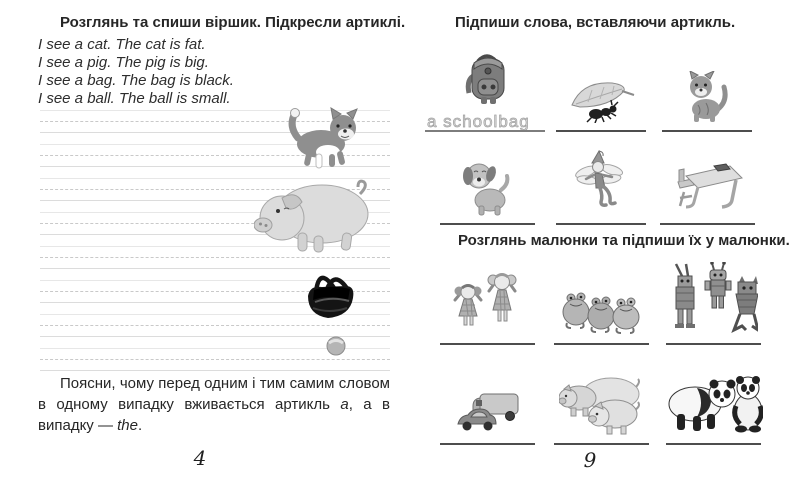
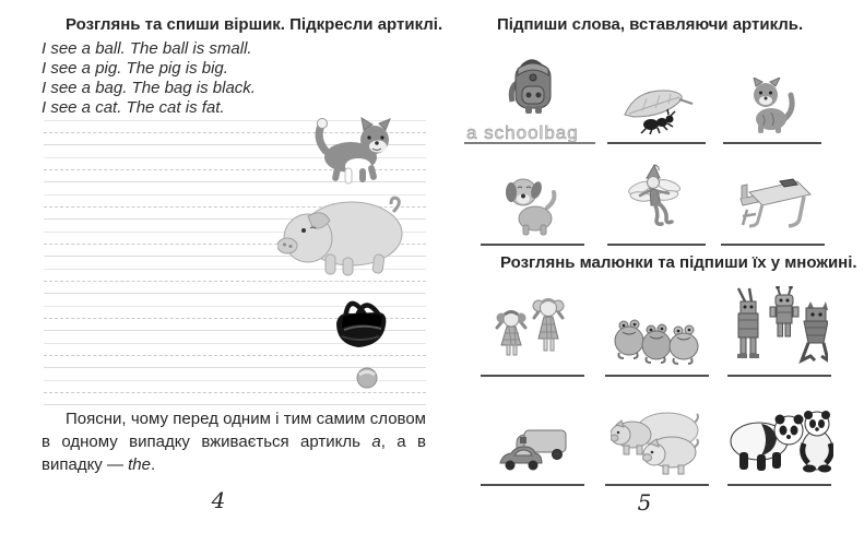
  Розглянь та спиши віршик. Підкресли артиклі.
- I see a cat. The cat is fat.
+ I see a ball. The ball is small.
  I see a pig. The pig is big.
  I see a bag. The bag is black.
- I see a ball. The ball is small.
+ I see a cat. The cat is fat.
  Поясни, чому перед одним і тим самим словом в одному випадку вживається артикль a, а в випадку — the.
  4
  Підпиши слова, вставляючи артикль.
  a schoolbag
- Розглянь малюнки та підпиши їх у малюнки.
+ Розглянь малюнки та підпиши їх у множині.
- 9
+ 5
